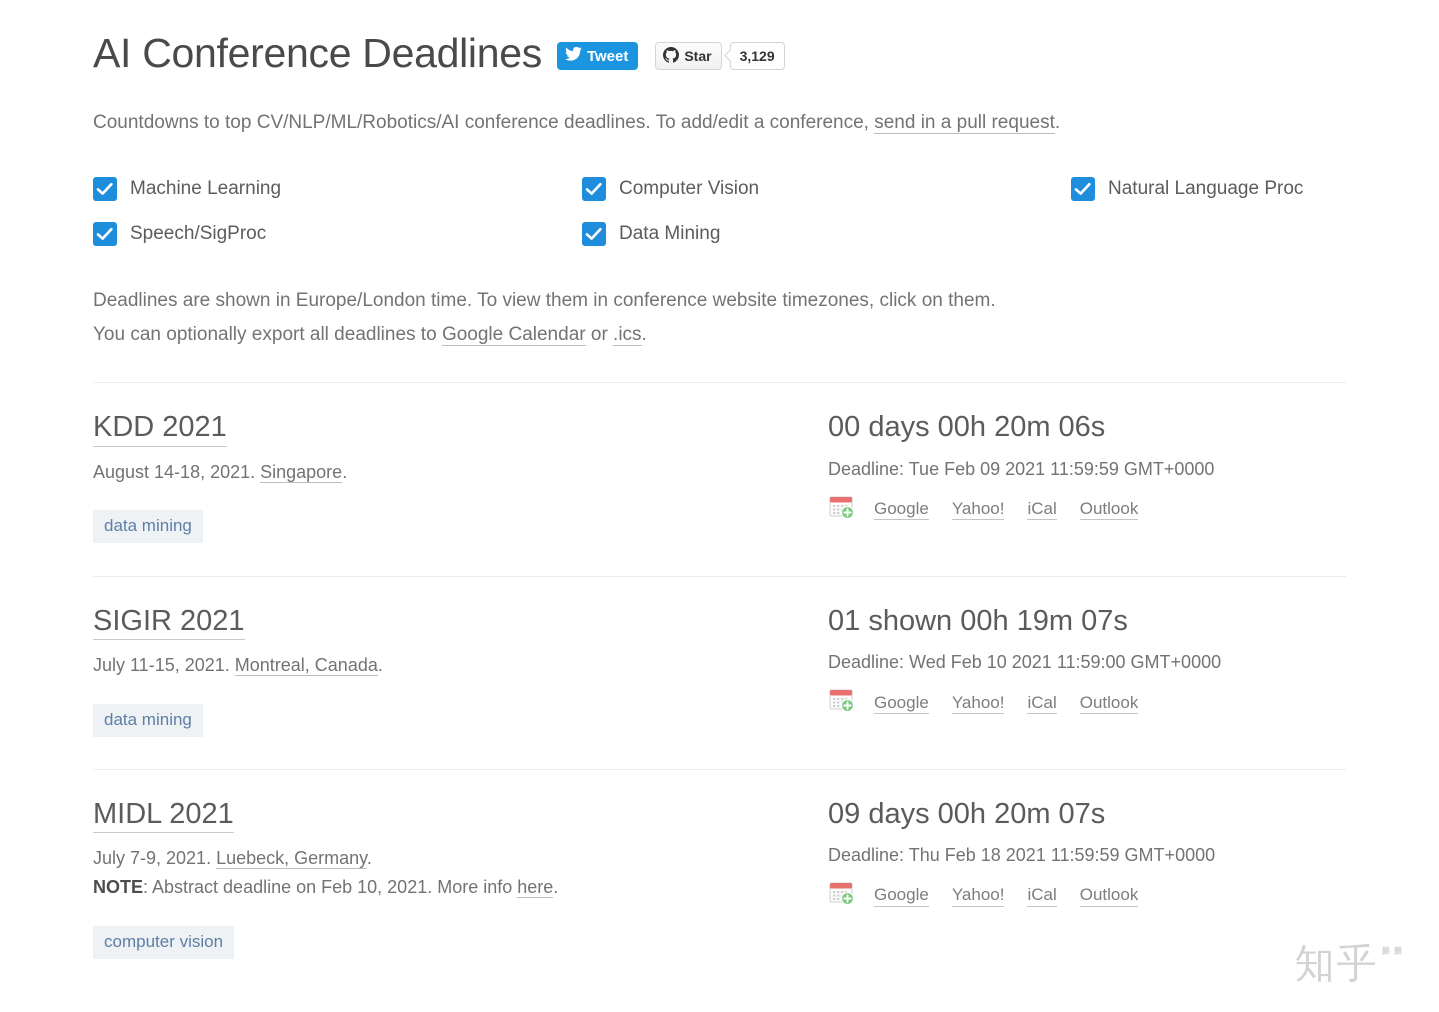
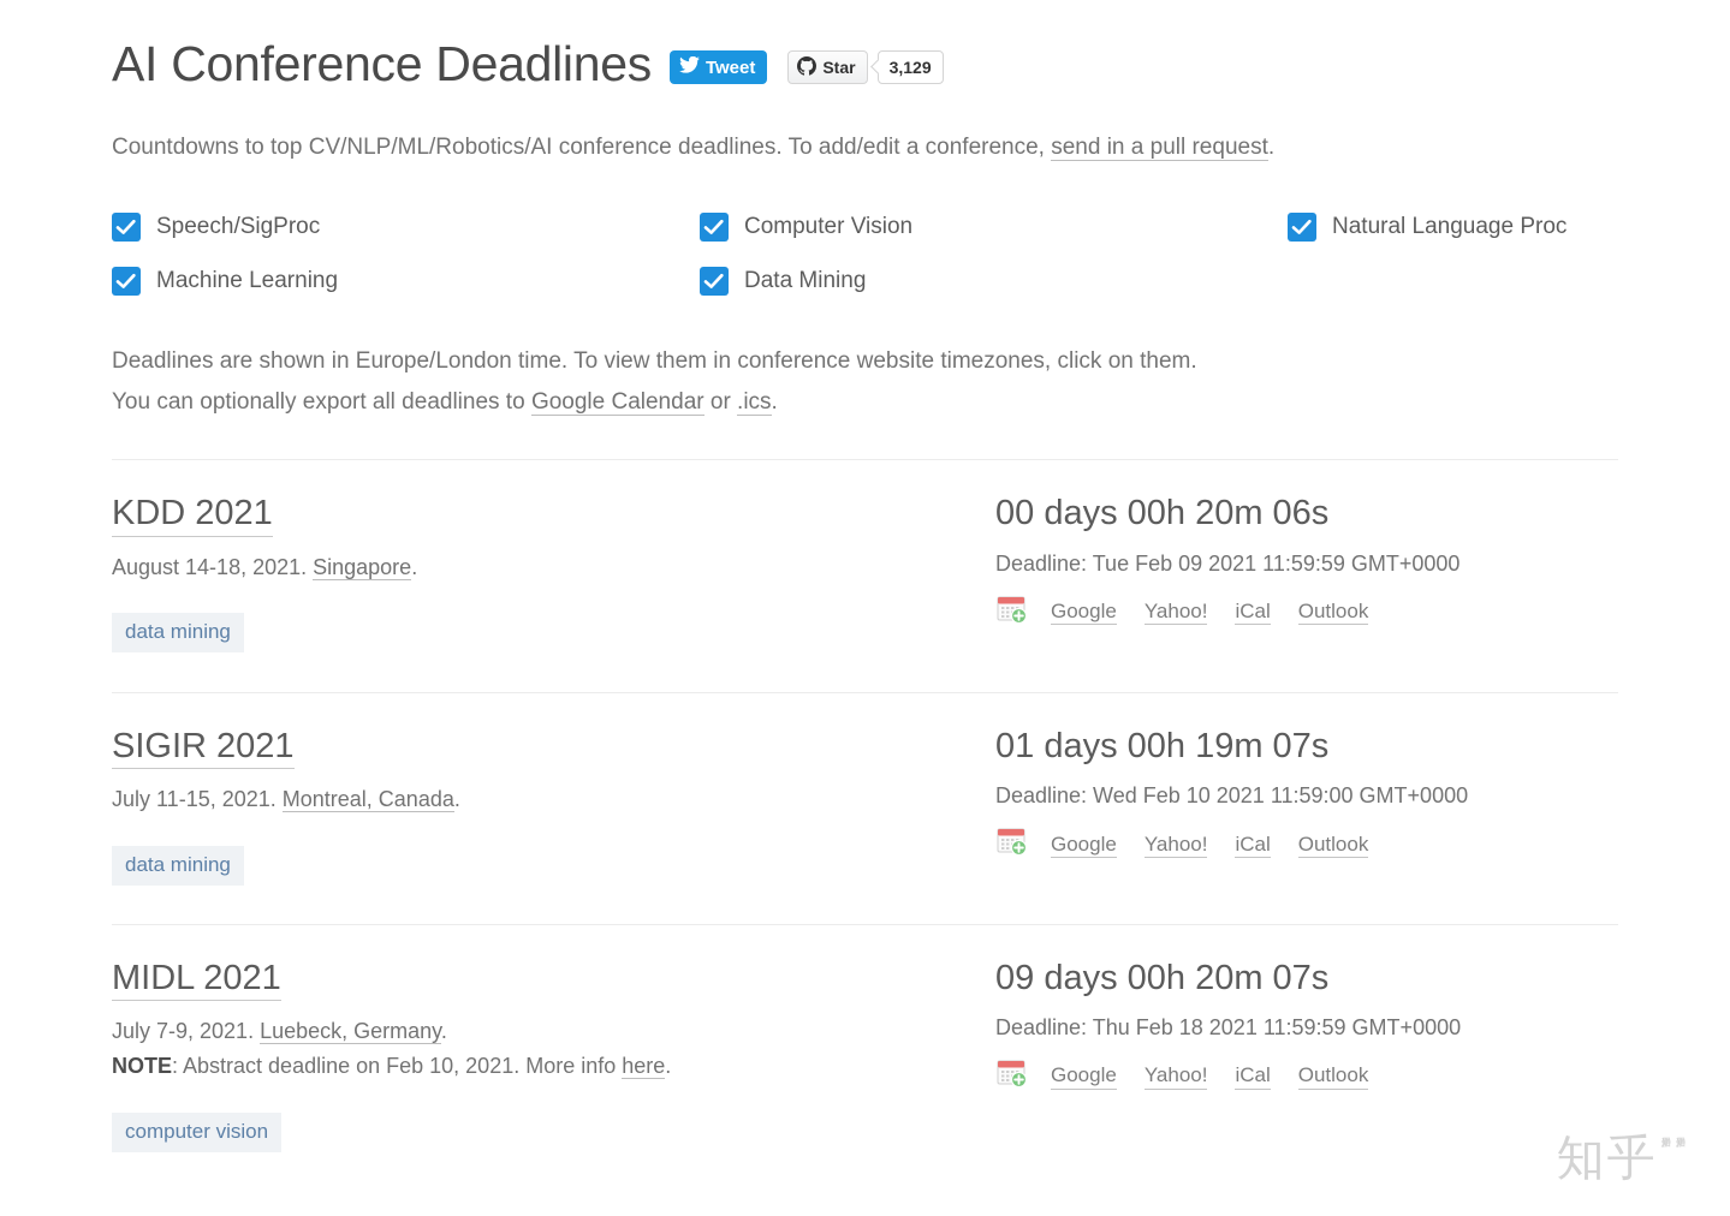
  AI Conference Deadlines
  Tweet
  Star
  3,129
  Countdowns to top CV/NLP/ML/Robotics/AI conference deadlines. To add/edit a conference, send in a pull request.
- Machine Learning
+ Speech/SigProc
  Computer Vision
  Natural Language Proc
- Speech/SigProc
+ Machine Learning
  Data Mining
  Deadlines are shown in Europe/London time. To view them in conference website timezones, click on them.
  You can optionally export all deadlines to Google Calendar or .ics.
  KDD 2021
  August 14-18, 2021. Singapore.
  data mining
  00 days 00h 20m 06s
  Deadline: Tue Feb 09 2021 11:59:59 GMT+0000
  Google
  Yahoo!
  iCal
  Outlook
  SIGIR 2021
  July 11-15, 2021. Montreal, Canada.
  data mining
- 01 shown 00h 19m 07s
+ 01 days 00h 19m 07s
  Deadline: Wed Feb 10 2021 11:59:00 GMT+0000
  Google
  Yahoo!
  iCal
  Outlook
  MIDL 2021
  July 7-9, 2021. Luebeck, Germany.
  NOTE: Abstract deadline on Feb 10, 2021. More info here.
  computer vision
  09 days 00h 20m 07s
  Deadline: Thu Feb 18 2021 11:59:59 GMT+0000
  Google
  Yahoo!
  iCal
  Outlook
  知乎
